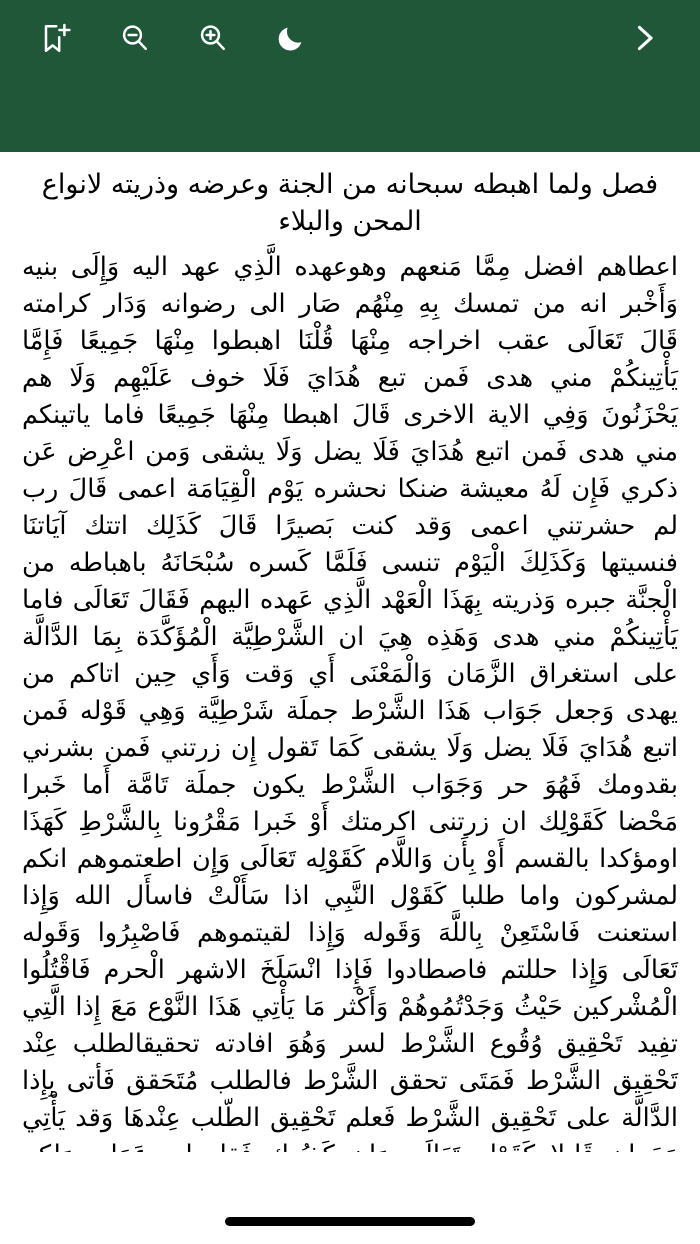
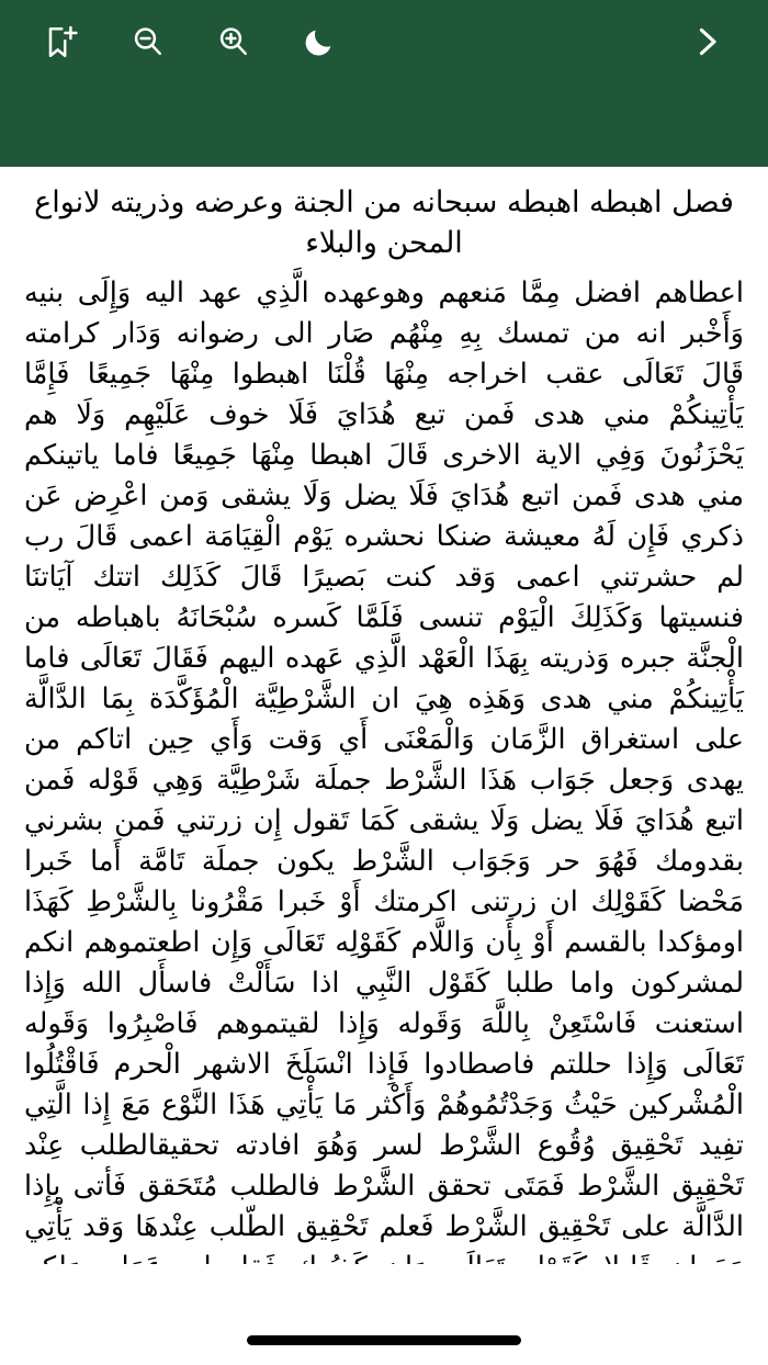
- فصل ولما اهبطه سبحانه من الجنة وعرضه وذريته لانواع المحن والبلاء
+ فصل اهبطه اهبطه سبحانه من الجنة وعرضه وذريته لانواع المحن والبلاء
  اعطاهم افضل مِمَّا مَنعهم وهوعهده الَّذِي عهد اليه وَإِلَى بنيه وَأَخْبر انه من تمسك بِهِ مِنْهُم صَار الى رضوانه وَدَار كرامته قَالَ تَعَالَى عقب اخراجه مِنْهَا قُلْنَا اهبطوا مِنْهَا جَمِيعًا فَإِمَّا يَأْتِينكُمْ مني هدى فَمن تبع هُدَايَ فَلَا خوف عَلَيْهِم وَلَا هم يَحْزَنُونَ وَفِي الاية الاخرى قَالَ اهبطا مِنْهَا جَمِيعًا فاما ياتينكم مني هدى فَمن اتبع هُدَايَ فَلَا يضل وَلَا يشقى وَمن اعْرِض عَن ذكري فَإِن لَهُ معيشة ضنكا نحشره يَوْم الْقِيَامَة اعمى قَالَ رب لم حشرتني اعمى وَقد كنت بَصيرًا قَالَ كَذَلِك اتتك آيَاتنَا فنسيتها وَكَذَلِكَ الْيَوْم تنسى فَلَمَّا كَسره سُبْحَانَهُ باهباطه من الْجنَّة جبره وَذريته بِهَذَا الْعَهْد الَّذِي عَهده اليهم فَقَالَ تَعَالَى فاما يَأْتِينكُمْ مني هدى وَهَذِه هِيَ ان الشَّرْطِيَّة الْمُؤَكَّدَة بِمَا الدَّالَّة على استغراق الزَّمَان وَالْمَعْنَى أَي وَقت وَأَي حِين اتاكم من يهدى وَجعل جَوَاب هَذَا الشَّرْط جملَة شَرْطِيَّة وَهِي قَوْله فَمن اتبع هُدَايَ فَلَا يضل وَلَا يشقى كَمَا تَقول إِن زرتني فَمن بشرني بقدومك فَهُوَ حر وَجَوَاب الشَّرْط يكون جملَة تَامَّة أَما خَبرا مَحْضا كَقَوْلِك ان زرتنى اكرمتك أَوْ خَبرا مَقْرُونا بِالشَّرْطِ كَهَذَا اومؤكدا بالقسم أَوْ بِأَن وَاللَّام كَقَوْلِه تَعَالَى وَإِن اطعتموهم انكم لمشركون واما طلبا كَقَوْل النَّبِي اذا سَأَلْتْ فاسأَل الله وَإِذا استعنت فَاسْتَعِنْ بِاللَّهَ وَقَوله وَإِذا لقيتموهم فَاصْبِرُوا وَقَوله تَعَالَى وَإِذا حللتم فاصطادوا فَإِذا انْسَلَخَ الاشهر الْحرم فَاقْتُلُوا الْمُشْركين حَيْثُ وَجَدْتُمُوهُمْ وَأَكْثر مَا يَأْتِي هَذَا النَّوْع مَعَ إِذا الَّتِي تفِيد تَحْقِيق وُقُوع الشَّرْط لسر وَهُوَ افادته تحقيقالطلب عِنْد تَحْقِيق الشَّرْط فَمَتَى تحقق الشَّرْط فالطلب مُتَحَقق فَأتى بِإِذا الدَّالَّة على تَحْقِيق الشَّرْط فَعلم تَحْقِيق الطّلب عِنْدهَا وَقد يَأْتِي
